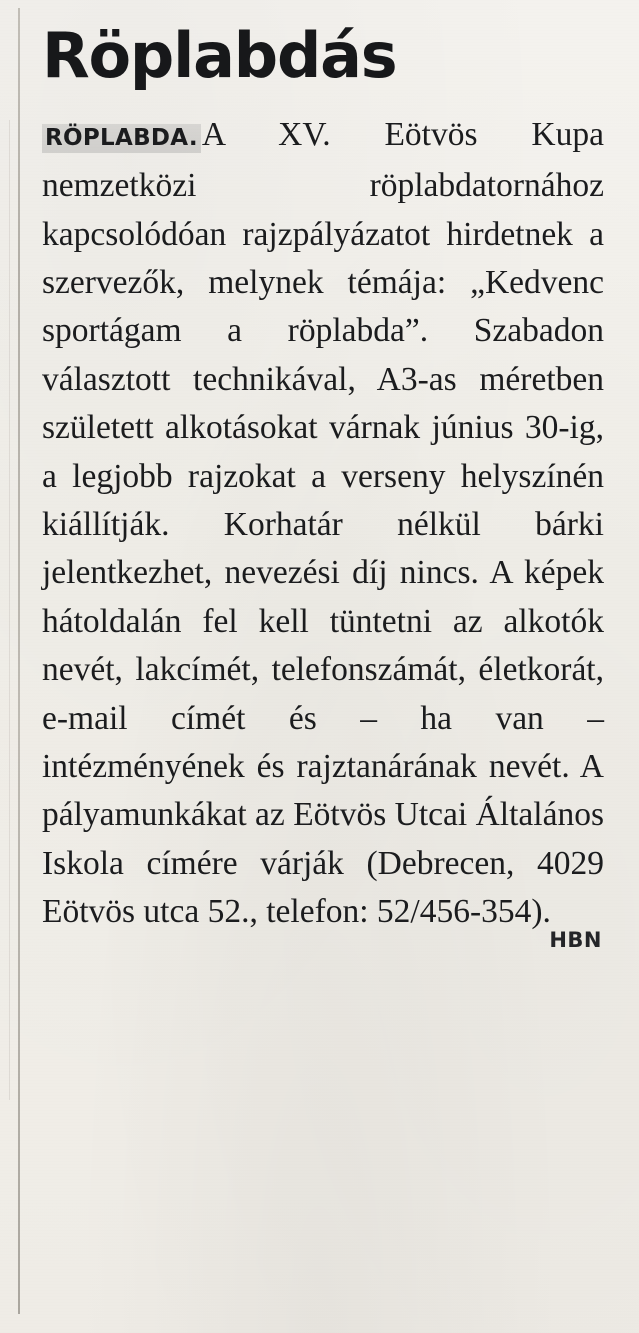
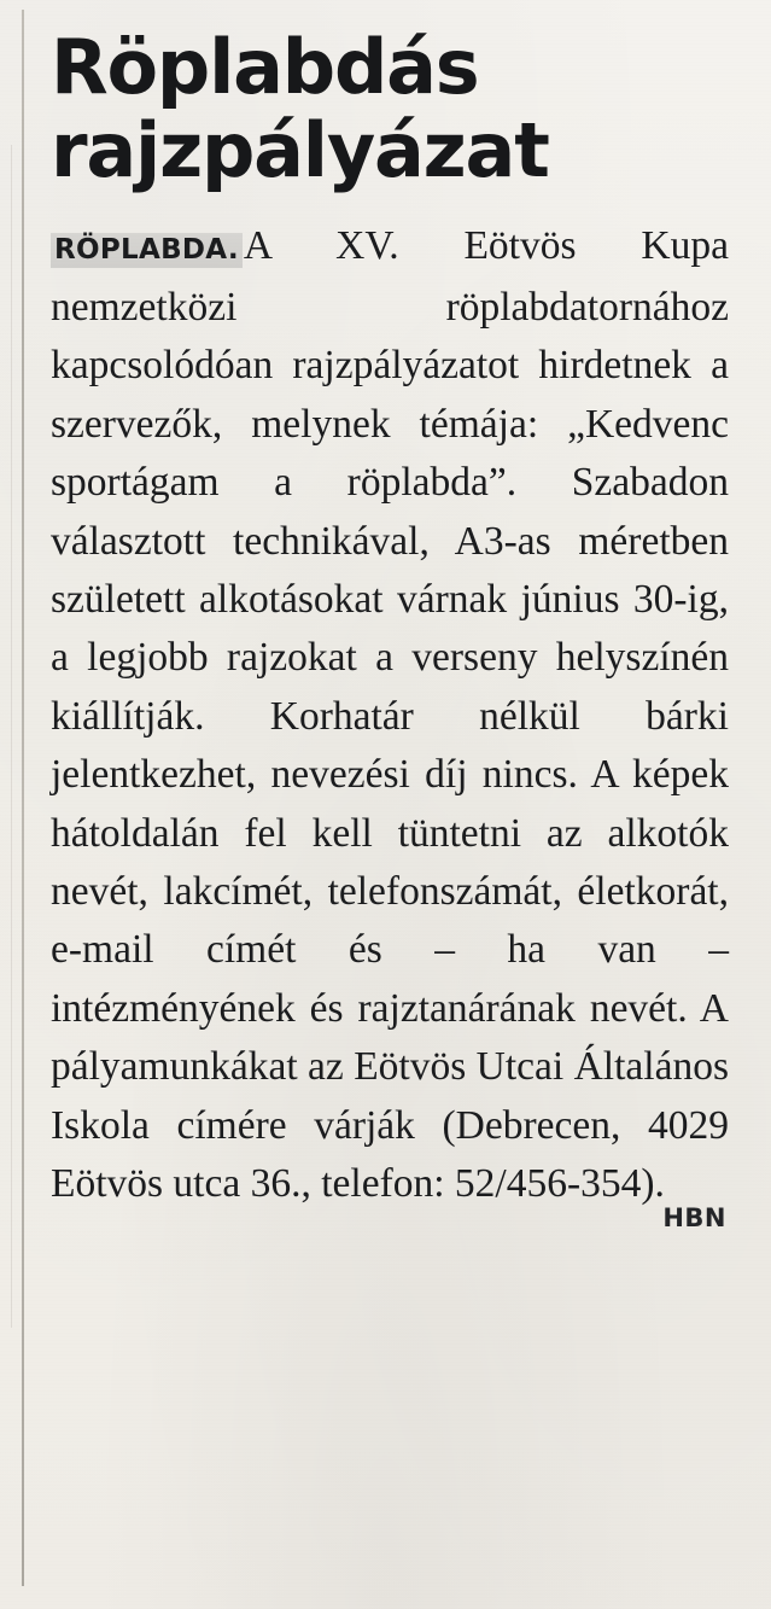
  Röplabdás
+ rajzpályázat
- RÖPLABDA. A XV. Eötvös Kupa nemzetközi röplabdatornához kapcsolódóan rajzpályázatot hirdetnek a szervezők, melynek témája: „Kedvenc sportágam a röplabda”. Szabadon választott technikával, A3-as méretben született alkotásokat várnak június 30-ig, a legjobb rajzokat a verseny helyszínén kiállítják. Korhatár nélkül bárki jelentkezhet, nevezési díj nincs. A képek hátoldalán fel kell tüntetni az alkotók nevét, lakcímét, telefonszámát, életkorát, e-mail címét és – ha van – intézményének és rajztanárának nevét. A pályamunkákat az Eötvös Utcai Általános Iskola címére várják (Debrecen, 4029 Eötvös utca 52., telefon: 52/456-354).
+ RÖPLABDA. A XV. Eötvös Kupa nemzetközi röplabdatornához kapcsolódóan rajzpályázatot hirdetnek a szervezők, melynek témája: „Kedvenc sportágam a röplabda”. Szabadon választott technikával, A3-as méretben született alkotásokat várnak június 30-ig, a legjobb rajzokat a verseny helyszínén kiállítják. Korhatár nélkül bárki jelentkezhet, nevezési díj nincs. A képek hátoldalán fel kell tüntetni az alkotók nevét, lakcímét, telefonszámát, életkorát, e-mail címét és – ha van – intézményének és rajztanárának nevét. A pályamunkákat az Eötvös Utcai Általános Iskola címére várják (Debrecen, 4029 Eötvös utca 36., telefon: 52/456-354).
  HBN
